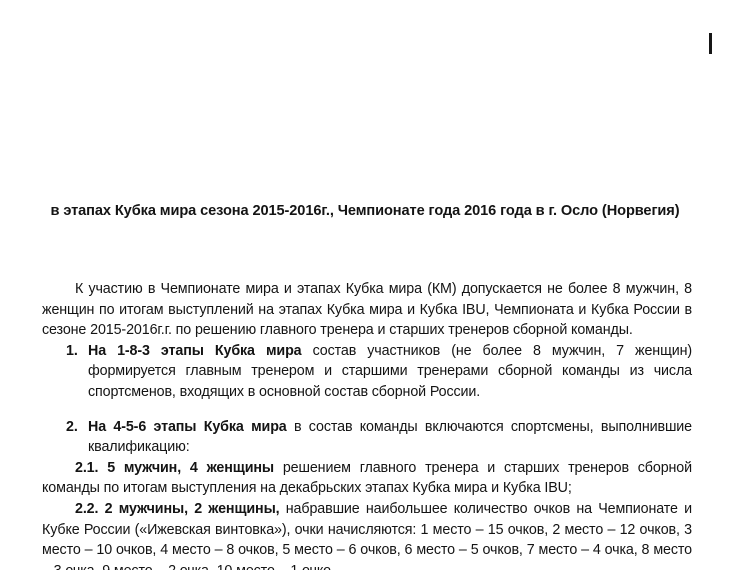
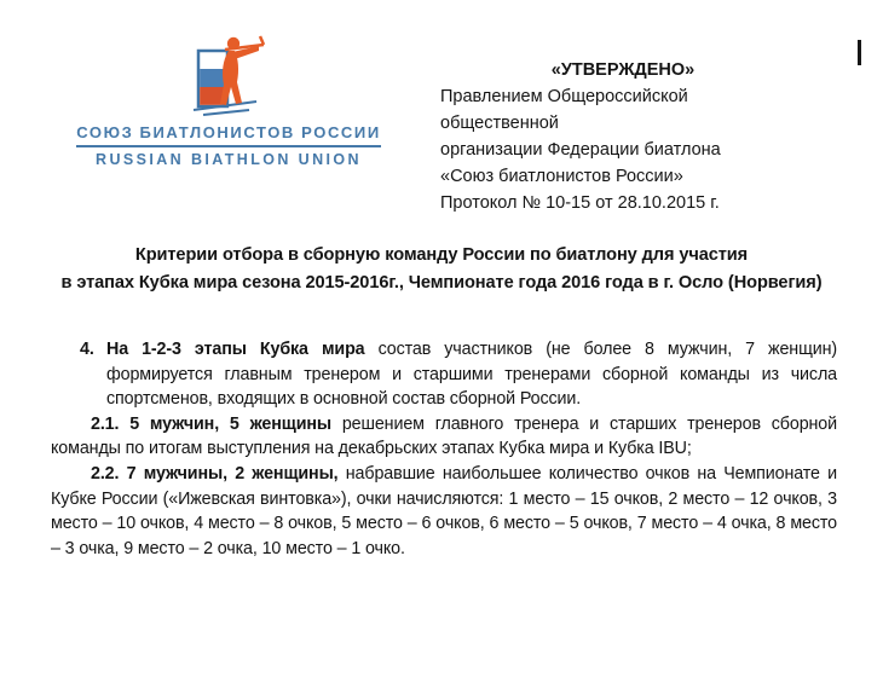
+ СОЮЗ БИАТЛОНИСТОВ РОССИИ
+ RUSSIAN BIATHLON UNION
+ «УТВЕРЖДЕНО»
+ Правлением Общероссийской общественной
+ организации Федерации биатлона
+ «Союз биатлонистов России»
+ Протокол № 10-15 от 28.10.2015 г.
+ Критерии отбора в сборную команду России по биатлону для участия
  в этапах Кубка мира сезона 2015-2016г., Чемпионате года 2016 года в г. Осло (Норвегия)
- К участию в Чемпионате мира и этапах Кубка мира (КМ) допускается не более 8 мужчин, 8 женщин по итогам выступлений на этапах Кубка мира и Кубка IBU, Чемпионата и Кубка России в сезоне 2015-2016г.г. по решению главного тренера и старших тренеров сборной команды.
- 1.
+ 4.
- На 1-8-3 этапы Кубка мира состав участников (не более 8 мужчин, 7 женщин) формируется главным тренером и старшими тренерами сборной команды из числа спортсменов, входящих в основной состав сборной России.
+ На 1-2-3 этапы Кубка мира состав участников (не более 8 мужчин, 7 женщин) формируется главным тренером и старшими тренерами сборной команды из числа спортсменов, входящих в основной состав сборной России.
- 2.
- На 4-5-6 этапы Кубка мира в состав команды включаются спортсмены, выполнившие квалификацию:
- 2.1. 5 мужчин, 4 женщины решением главного тренера и старших тренеров сборной команды по итогам выступления на декабрьских этапах Кубка мира и Кубка IBU;
+ 2.1. 5 мужчин, 5 женщины решением главного тренера и старших тренеров сборной команды по итогам выступления на декабрьских этапах Кубка мира и Кубка IBU;
- 2.2. 2 мужчины, 2 женщины, набравшие наибольшее количество очков на Чемпионате и Кубке России («Ижевская винтовка»), очки начисляются: 1 место – 15 очков, 2 место – 12 очков, 3 место – 10 очков, 4 место – 8 очков, 5 место – 6 очков, 6 место – 5 очков, 7 место – 4 очка, 8 место
+ 2.2. 7 мужчины, 2 женщины, набравшие наибольшее количество очков на Чемпионате и Кубке России («Ижевская винтовка»), очки начисляются: 1 место – 15 очков, 2 место – 12 очков, 3 место – 10 очков, 4 место – 8 очков, 5 место – 6 очков, 6 место – 5 очков, 7 место – 4 очка, 8 место – 3 очка, 9 место – 2 очка, 10 место – 1 очко.
